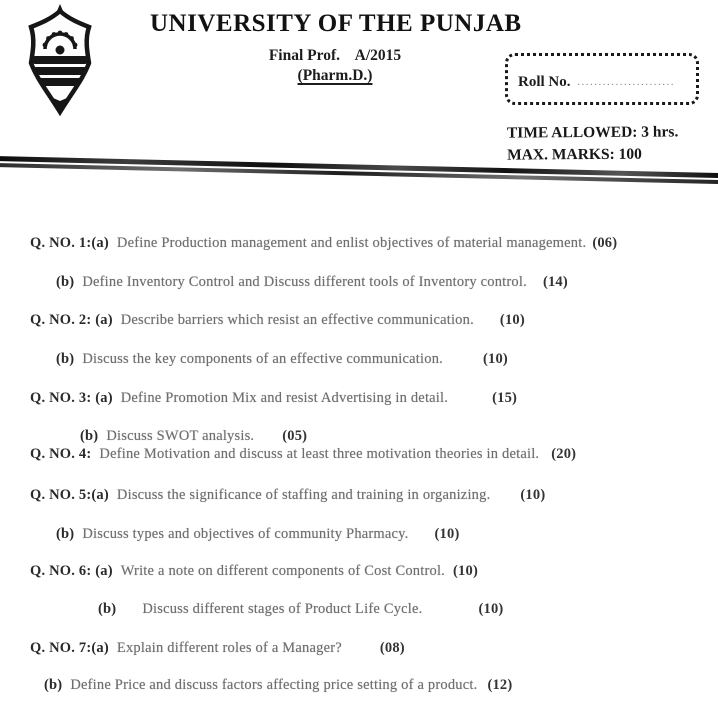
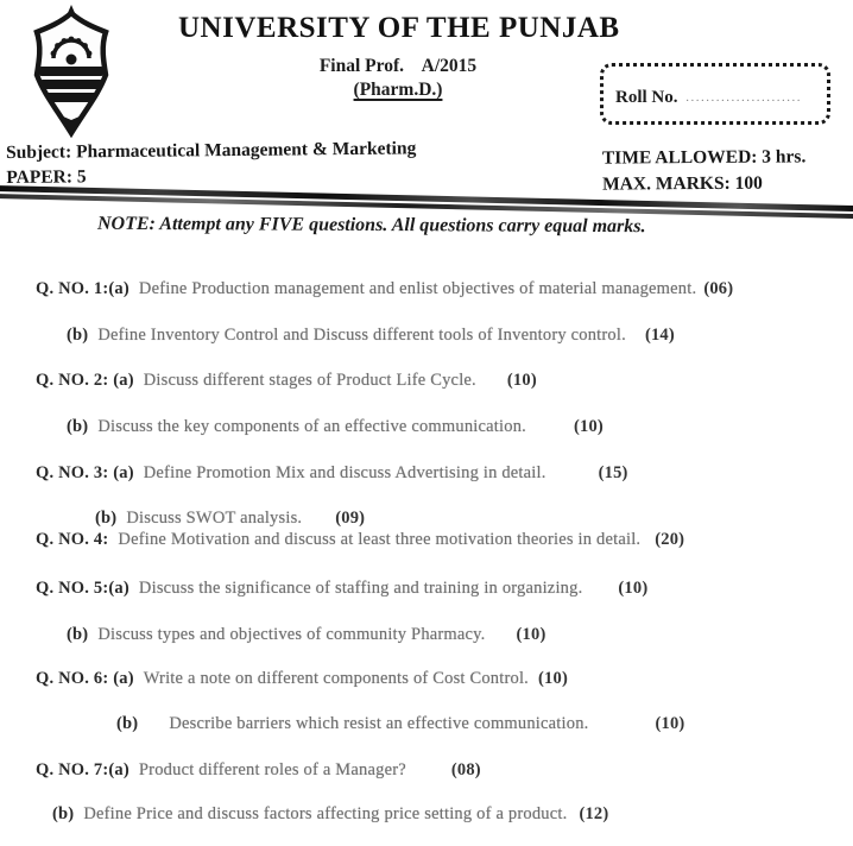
  UNIVERSITY OF THE PUNJAB
  Final Prof. A/2015
  (Pharm.D.)
  Roll No.
  .......................
+ Subject: Pharmaceutical Management & Marketing
+ PAPER: 5
  TIME ALLOWED: 3 hrs.
  MAX. MARKS: 100
+ NOTE: Attempt any FIVE questions. All questions carry equal marks.
  Q. NO. 1:(a) Define Production management and enlist objectives of material management. (06)
  (b) Define Inventory Control and Discuss different tools of Inventory control. (14)
- Q. NO. 2: (a) Describe barriers which resist an effective communication. (10)
+ Q. NO. 2: (a) Discuss different stages of Product Life Cycle. (10)
  (b) Discuss the key components of an effective communication. (10)
- Q. NO. 3: (a) Define Promotion Mix and resist Advertising in detail. (15)
+ Q. NO. 3: (a) Define Promotion Mix and discuss Advertising in detail. (15)
- (b) Discuss SWOT analysis. (05)
+ (b) Discuss SWOT analysis. (09)
  Q. NO. 4: Define Motivation and discuss at least three motivation theories in detail. (20)
  Q. NO. 5:(a) Discuss the significance of staffing and training in organizing. (10)
  (b) Discuss types and objectives of community Pharmacy. (10)
  Q. NO. 6: (a) Write a note on different components of Cost Control. (10)
- (b) Discuss different stages of Product Life Cycle. (10)
+ (b) Describe barriers which resist an effective communication. (10)
- Q. NO. 7:(a) Explain different roles of a Manager? (08)
+ Q. NO. 7:(a) Product different roles of a Manager? (08)
  (b) Define Price and discuss factors affecting price setting of a product. (12)
